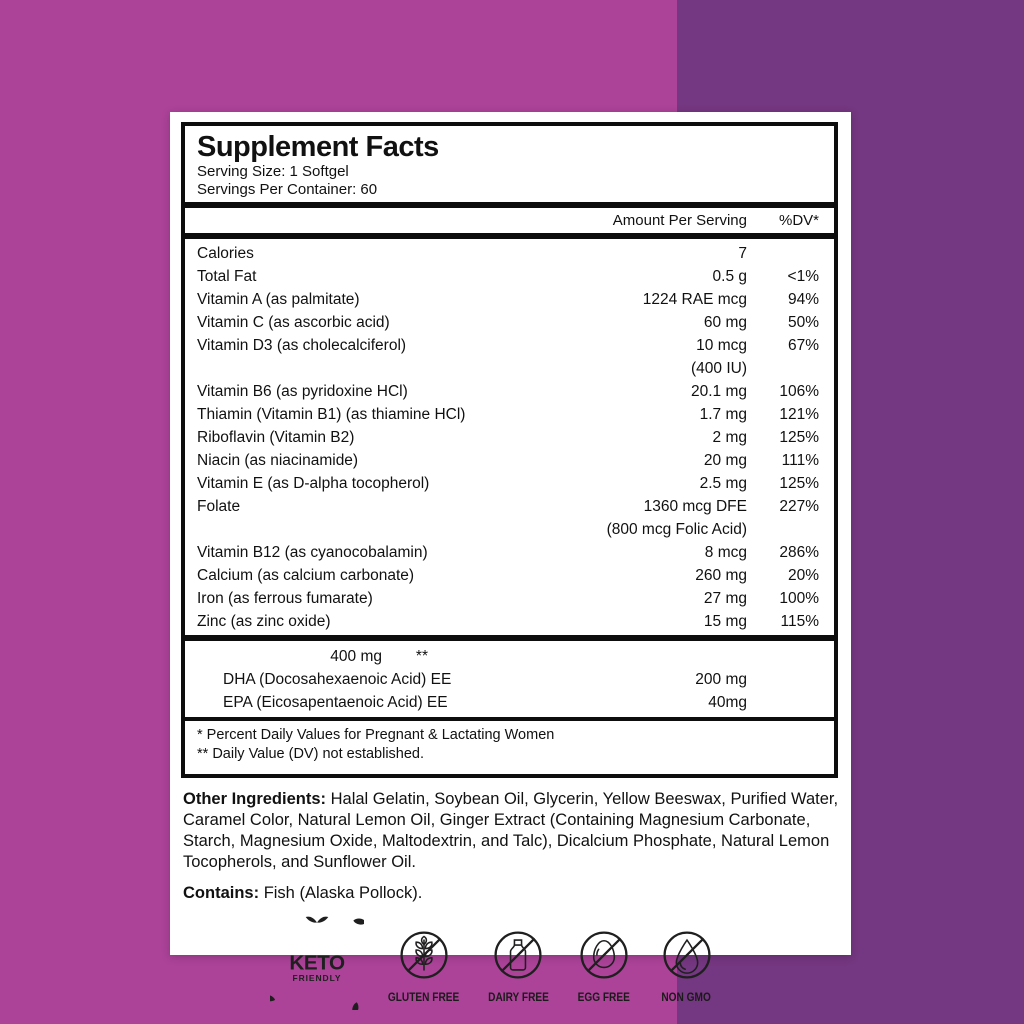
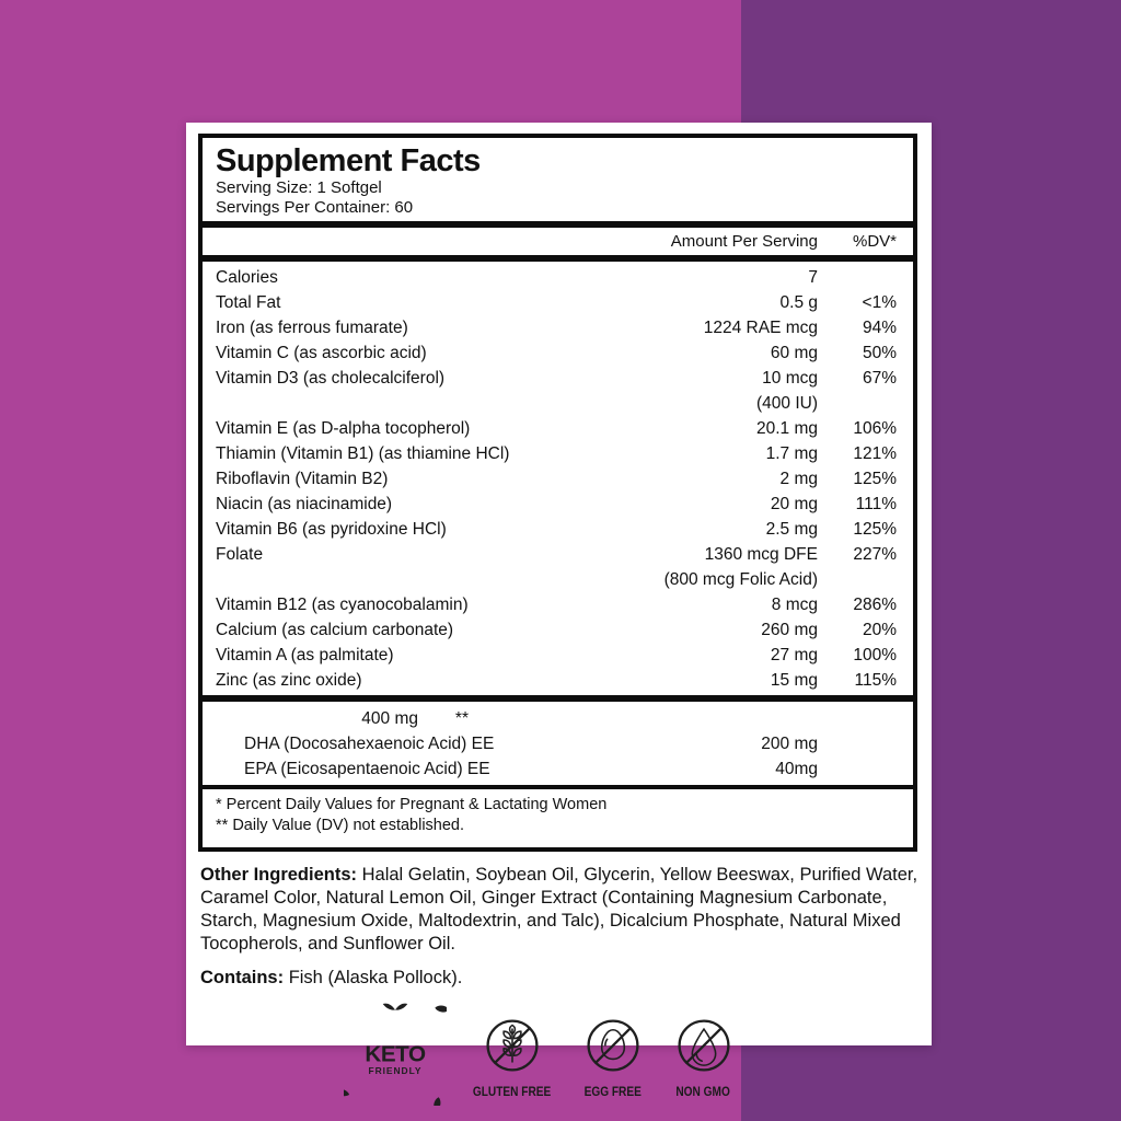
  Supplement Facts
  Serving Size: 1 Softgel
  Servings Per Container: 60
  Amount Per Serving
  %DV*
  Calories
  7
  Total Fat
  0.5 g
  <1%
- Vitamin A (as palmitate)
+ Iron (as ferrous fumarate)
  1224 RAE mcg
  94%
  Vitamin C (as ascorbic acid)
  60 mg
  50%
  Vitamin D3 (as cholecalciferol)
  10 mcg
  67%
  (400 IU)
- Vitamin B6 (as pyridoxine HCl)
+ Vitamin E (as D-alpha tocopherol)
  20.1 mg
  106%
  Thiamin (Vitamin B1) (as thiamine HCl)
  1.7 mg
  121%
  Riboflavin (Vitamin B2)
  2 mg
  125%
  Niacin (as niacinamide)
  20 mg
  111%
- Vitamin E (as D-alpha tocopherol)
+ Vitamin B6 (as pyridoxine HCl)
  2.5 mg
  125%
  Folate
  1360 mcg DFE
  227%
  (800 mcg Folic Acid)
  Vitamin B12 (as cyanocobalamin)
  8 mcg
  286%
  Calcium (as calcium carbonate)
  260 mg
  20%
- Iron (as ferrous fumarate)
+ Vitamin A (as palmitate)
  27 mg
  100%
  Zinc (as zinc oxide)
  15 mg
  115%
  400 mg
  **
  DHA (Docosahexaenoic Acid) EE
  200 mg
  EPA (Eicosapentaenoic Acid) EE
  40mg
  * Percent Daily Values for Pregnant & Lactating Women
  ** Daily Value (DV) not established.
- Other Ingredients: Halal Gelatin, Soybean Oil, Glycerin, Yellow Beeswax, Purified Water, Caramel Color, Natural Lemon Oil, Ginger Extract (Containing Magnesium Carbonate, Starch, Magnesium Oxide, Maltodextrin, and Talc), Dicalcium Phosphate, Natural Lemon Tocopherols, and Sunflower Oil.
+ Other Ingredients: Halal Gelatin, Soybean Oil, Glycerin, Yellow Beeswax, Purified Water, Caramel Color, Natural Lemon Oil, Ginger Extract (Containing Magnesium Carbonate, Starch, Magnesium Oxide, Maltodextrin, and Talc), Dicalcium Phosphate, Natural Mixed Tocopherols, and Sunflower Oil.
  Contains: Fish (Alaska Pollock).
  KETO
  FRIENDLY
  GLUTEN FREE
- DAIRY FREE
  EGG FREE
  NON GMO
